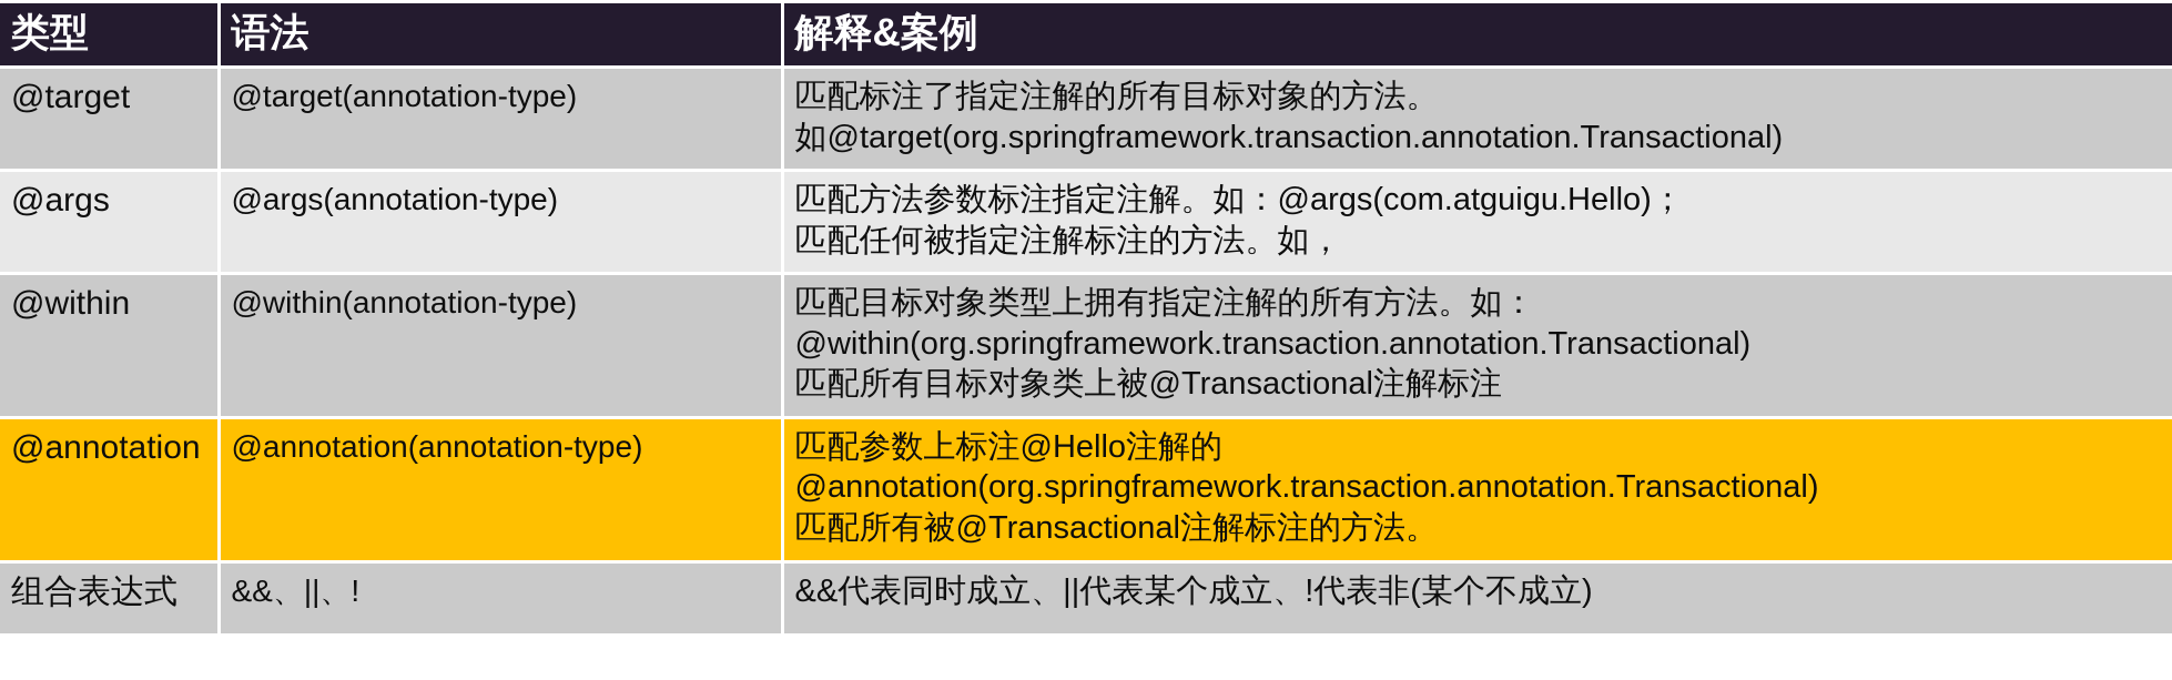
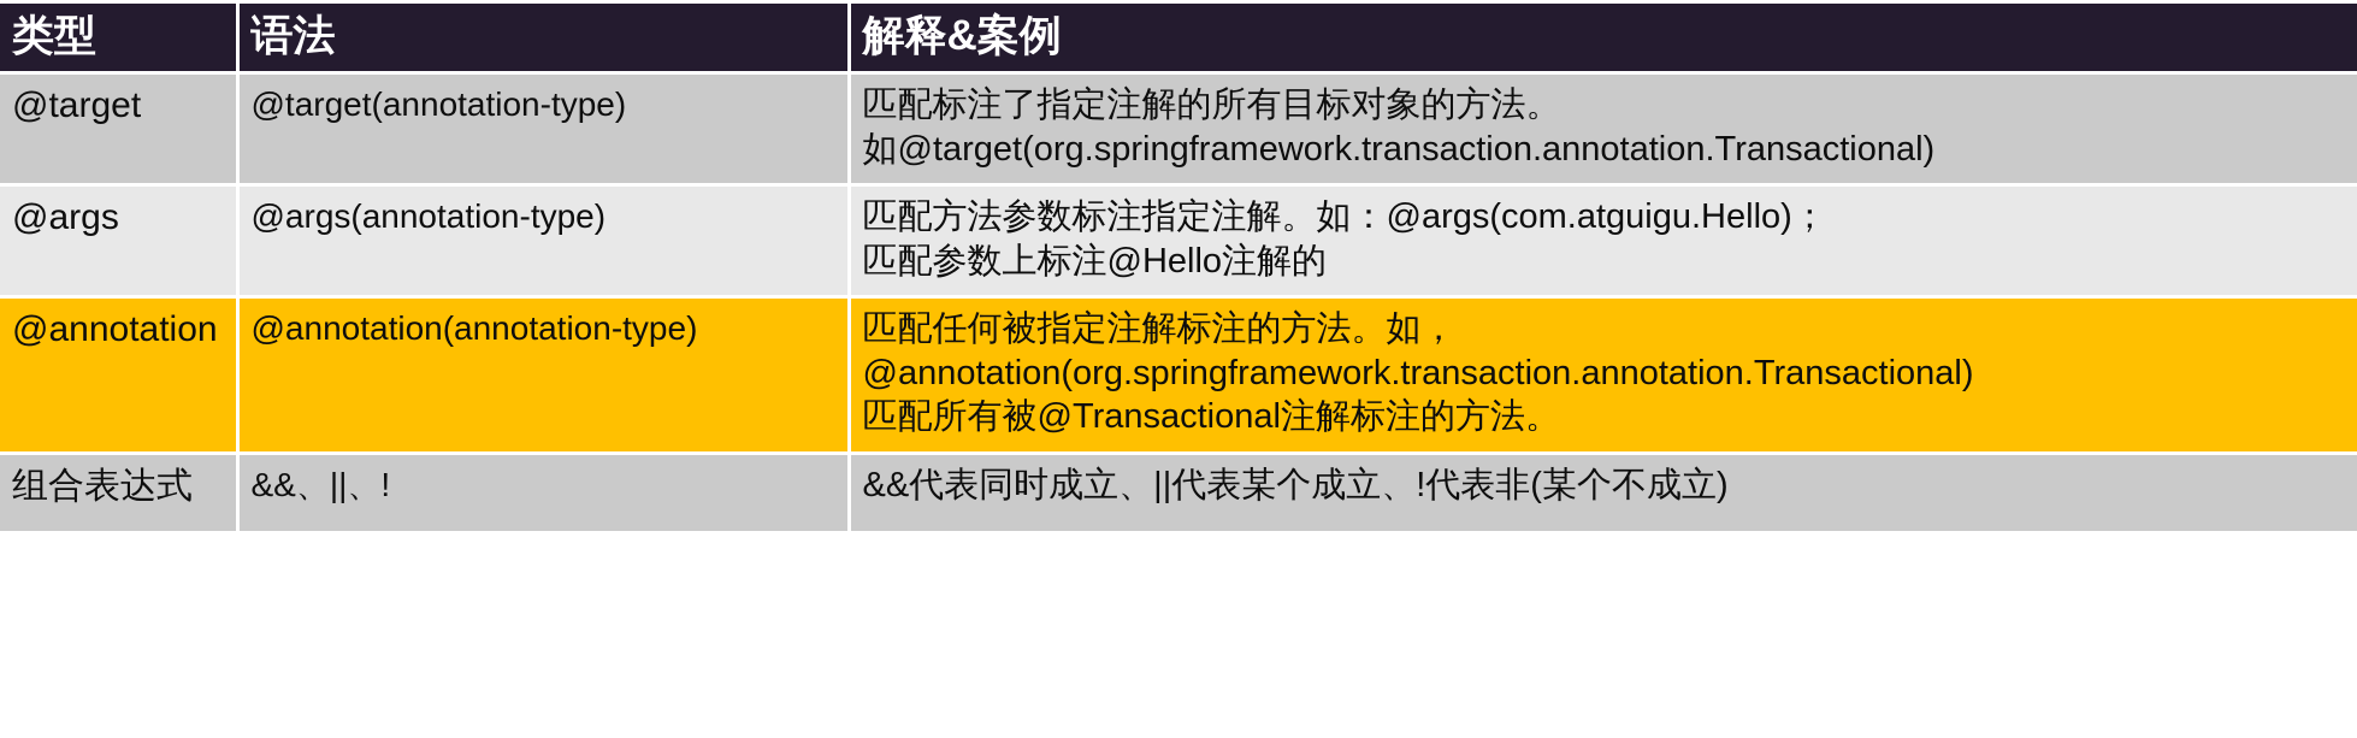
  类型	语法	解释&案例
  @target	@target(annotation-type)	匹配标注了指定注解的所有目标对象的方法。 如@target(org.springframework.transaction.annotation.Transactional)
- @args	@args(annotation-type)	匹配方法参数标注指定注解。如：@args(com.atguigu.Hello)； 匹配任何被指定注解标注的方法。如，
+ @args	@args(annotation-type)	匹配方法参数标注指定注解。如：@args(com.atguigu.Hello)； 匹配参数上标注@Hello注解的
- @within	@within(annotation-type)	匹配目标对象类型上拥有指定注解的所有方法。如： @within(org.springframework.transaction.annotation.Transactional) 匹配所有目标对象类上被@Transactional注解标注
- @annotation	@annotation(annotation-type)	匹配参数上标注@Hello注解的 @annotation(org.springframework.transaction.annotation.Transactional) 匹配所有被@Transactional注解标注的方法。
+ @annotation	@annotation(annotation-type)	匹配任何被指定注解标注的方法。如， @annotation(org.springframework.transaction.annotation.Transactional) 匹配所有被@Transactional注解标注的方法。
  组合表达式	&&、||、!	&&代表同时成立、||代表某个成立、!代表非(某个不成立)
